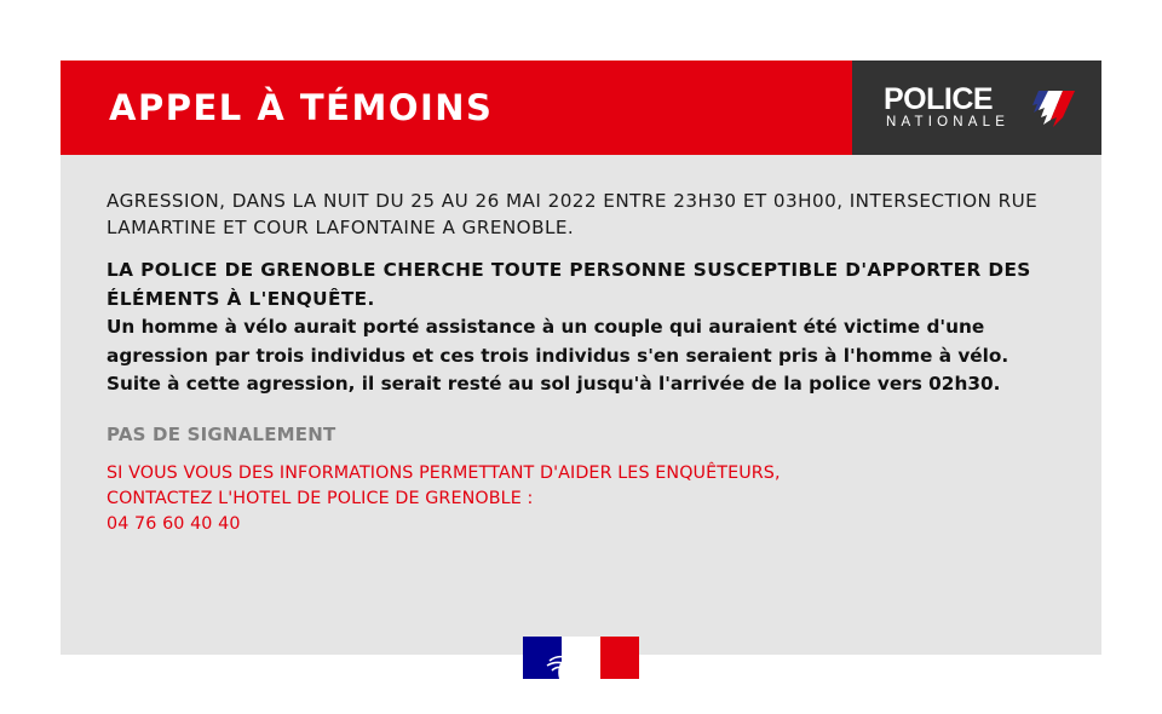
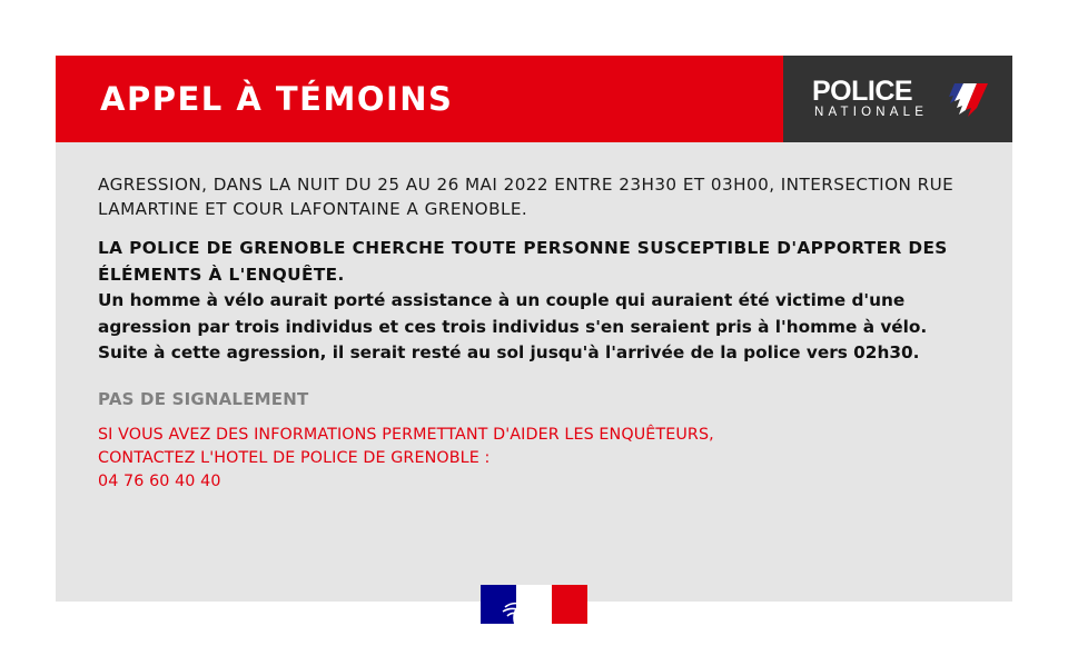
  APPEL À TÉMOINS
  POLICE
  NATIONALE
  AGRESSION, DANS LA NUIT DU 25 AU 26 MAI 2022 ENTRE 23H30 ET 03H00, INTERSECTION RUE LAMARTINE ET COUR LAFONTAINE A GRENOBLE.
  LA POLICE DE GRENOBLE CHERCHE TOUTE PERSONNE SUSCEPTIBLE D'APPORTER DES ÉLÉMENTS À L'ENQUÊTE.
  Un homme à vélo aurait porté assistance à un couple qui auraient été victime d'une
  agression par trois individus et ces trois individus s'en seraient pris à l'homme à vélo.
  Suite à cette agression, il serait resté au sol jusqu'à l'arrivée de la police vers 02h30.
  PAS DE SIGNALEMENT
- SI VOUS VOUS DES INFORMATIONS PERMETTANT D'AIDER LES ENQUÊTEURS,
+ SI VOUS AVEZ DES INFORMATIONS PERMETTANT D'AIDER LES ENQUÊTEURS,
  CONTACTEZ L'HOTEL DE POLICE DE GRENOBLE :
  04 76 60 40 40
